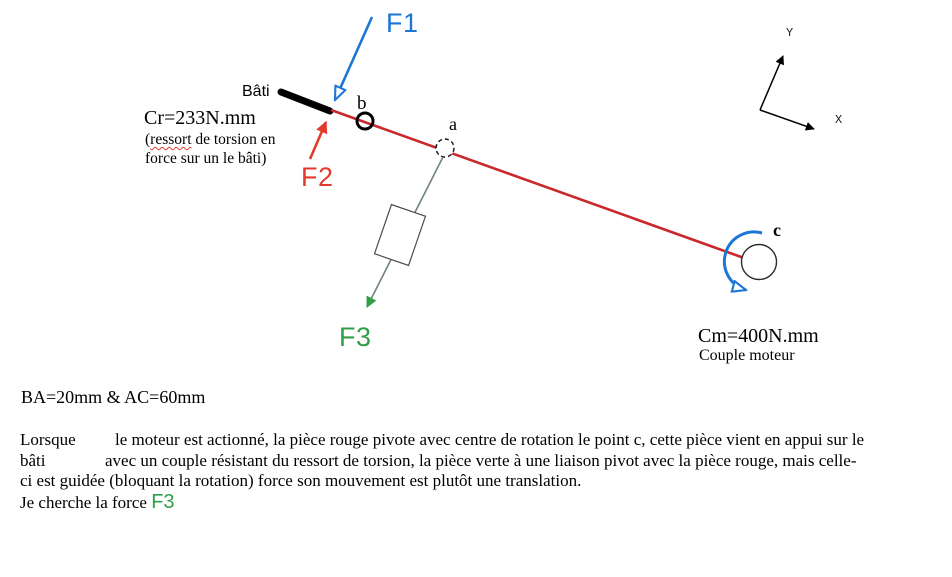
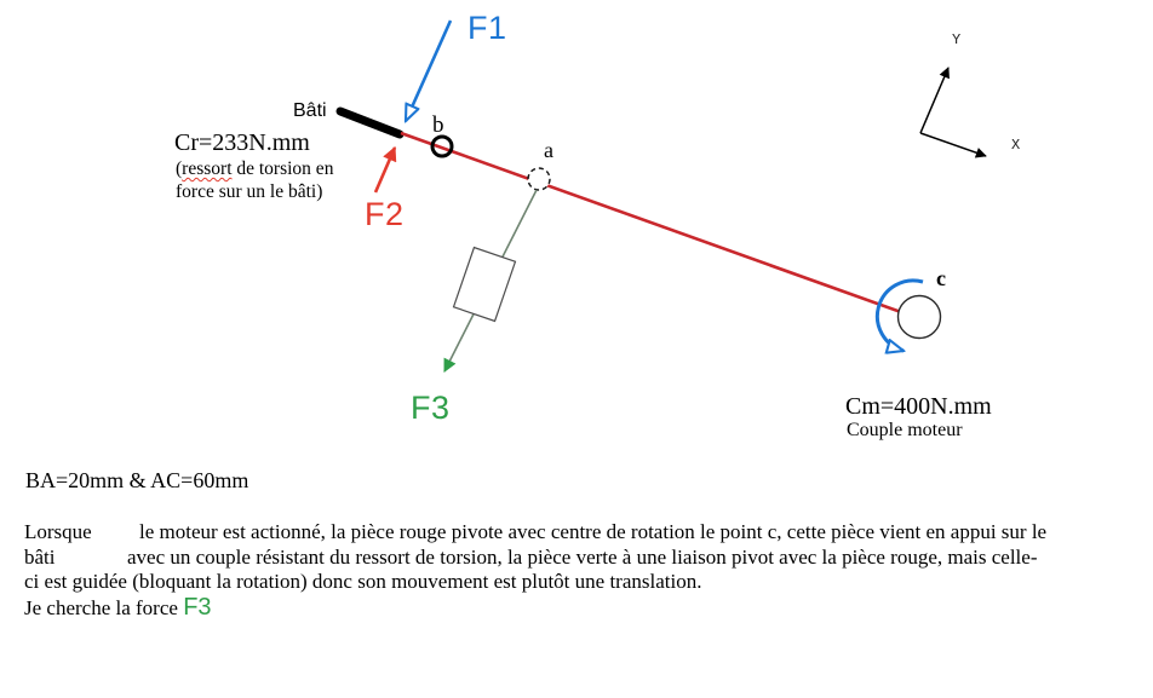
  F1
  Bâti
  Cr=233N.mm
  (ressort de torsion en
  force sur un le bâti)
  F2
  b
  a
  F3
  c
  Cm=400N.mm
  Couple moteur
  Y
  X
  BA=20mm & AC=60mm
  Lorsque le moteur est actionné, la pièce rouge pivote avec centre de rotation le point c, cette pièce vient en appui sur le
  bâti avec un couple résistant du ressort de torsion, la pièce verte à une liaison pivot avec la pièce rouge, mais celle-
- ci est guidée (bloquant la rotation) force son mouvement est plutôt une translation.
+ ci est guidée (bloquant la rotation) donc son mouvement est plutôt une translation.
  Je cherche la force F3
